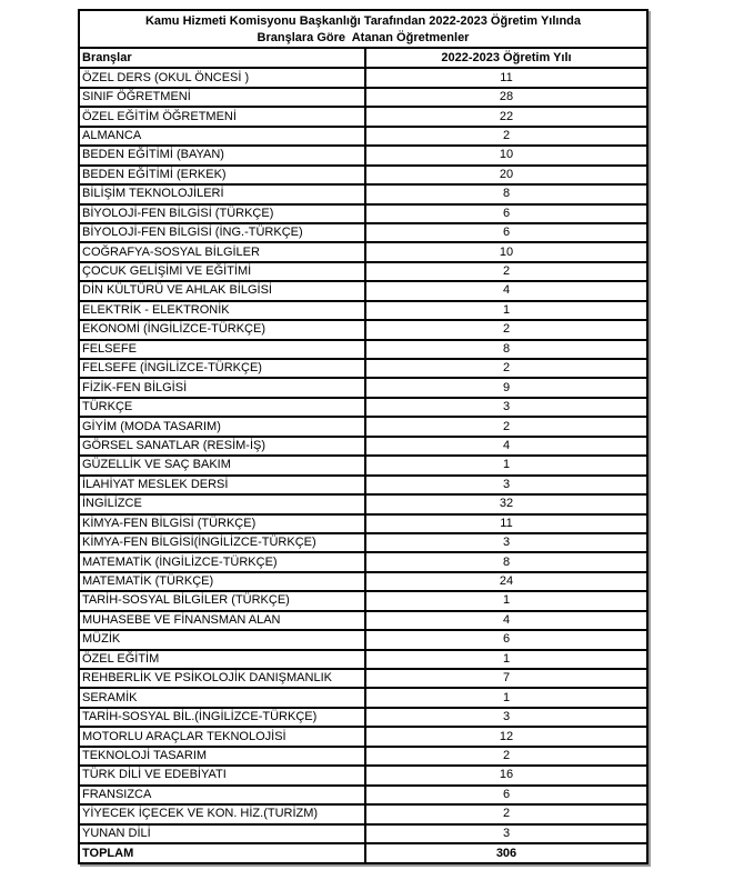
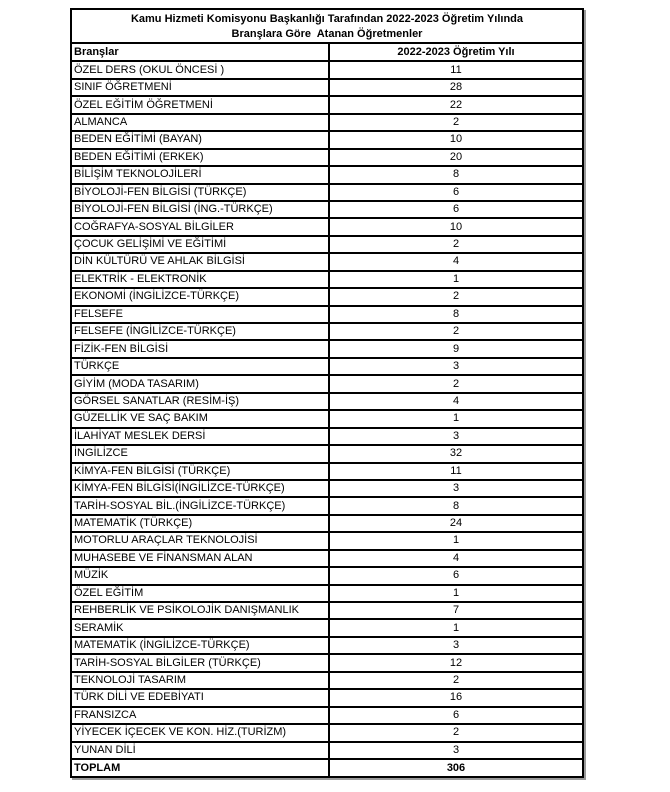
  Kamu Hizmeti Komisyonu Başkanlığı Tarafından 2022-2023 Öğretim Yılında
  Branşlara Göre Atanan Öğretmenler
  Branşlar	2022-2023 Öğretim Yılı
  ÖZEL DERS (OKUL ÖNCESİ )	11
  SINIF ÖĞRETMENİ	28
  ÖZEL EĞİTİM ÖĞRETMENİ	22
  ALMANCA	2
  BEDEN EĞİTİMİ (BAYAN)	10
  BEDEN EĞİTİMİ (ERKEK)	20
  BİLİŞİM TEKNOLOJİLERİ	8
  BİYOLOJİ-FEN BİLGİSİ (TÜRKÇE)	6
  BİYOLOJİ-FEN BİLGİSİ (İNG.-TÜRKÇE)	6
  COĞRAFYA-SOSYAL BİLGİLER	10
  ÇOCUK GELİŞİMİ VE EĞİTİMİ	2
  DİN KÜLTÜRÜ VE AHLAK BİLGİSİ	4
  ELEKTRİK - ELEKTRONİK	1
  EKONOMİ (İNGİLİZCE-TÜRKÇE)	2
  FELSEFE	8
  FELSEFE (İNGİLİZCE-TÜRKÇE)	2
  FİZİK-FEN BİLGİSİ	9
  TÜRKÇE	3
  GİYİM (MODA TASARIM)	2
  GÖRSEL SANATLAR (RESİM-İŞ)	4
  GÜZELLİK VE SAÇ BAKIM	1
  İLAHİYAT MESLEK DERSİ	3
  İNGİLİZCE	32
  KİMYA-FEN BİLGİSİ (TÜRKÇE)	11
  KİMYA-FEN BİLGİSİ(İNGİLİZCE-TÜRKÇE)	3
- MATEMATİK (İNGİLİZCE-TÜRKÇE)	8
+ TARİH-SOSYAL BİL.(İNGİLİZCE-TÜRKÇE)	8
  MATEMATİK (TÜRKÇE)	24
- TARİH-SOSYAL BİLGİLER (TÜRKÇE)	1
+ MOTORLU ARAÇLAR TEKNOLOJİSİ	1
  MUHASEBE VE FİNANSMAN ALAN	4
  MÜZİK	6
  ÖZEL EĞİTİM	1
  REHBERLİK VE PSİKOLOJİK DANIŞMANLIK	7
  SERAMİK	1
- TARİH-SOSYAL BİL.(İNGİLİZCE-TÜRKÇE)	3
+ MATEMATİK (İNGİLİZCE-TÜRKÇE)	3
- MOTORLU ARAÇLAR TEKNOLOJİSİ	12
+ TARİH-SOSYAL BİLGİLER (TÜRKÇE)	12
  TEKNOLOJİ TASARIM	2
  TÜRK DİLİ VE EDEBİYATI	16
  FRANSIZCA	6
  YİYECEK İÇECEK VE KON. HİZ.(TURİZM)	2
  YUNAN DİLİ	3
  TOPLAM	306
